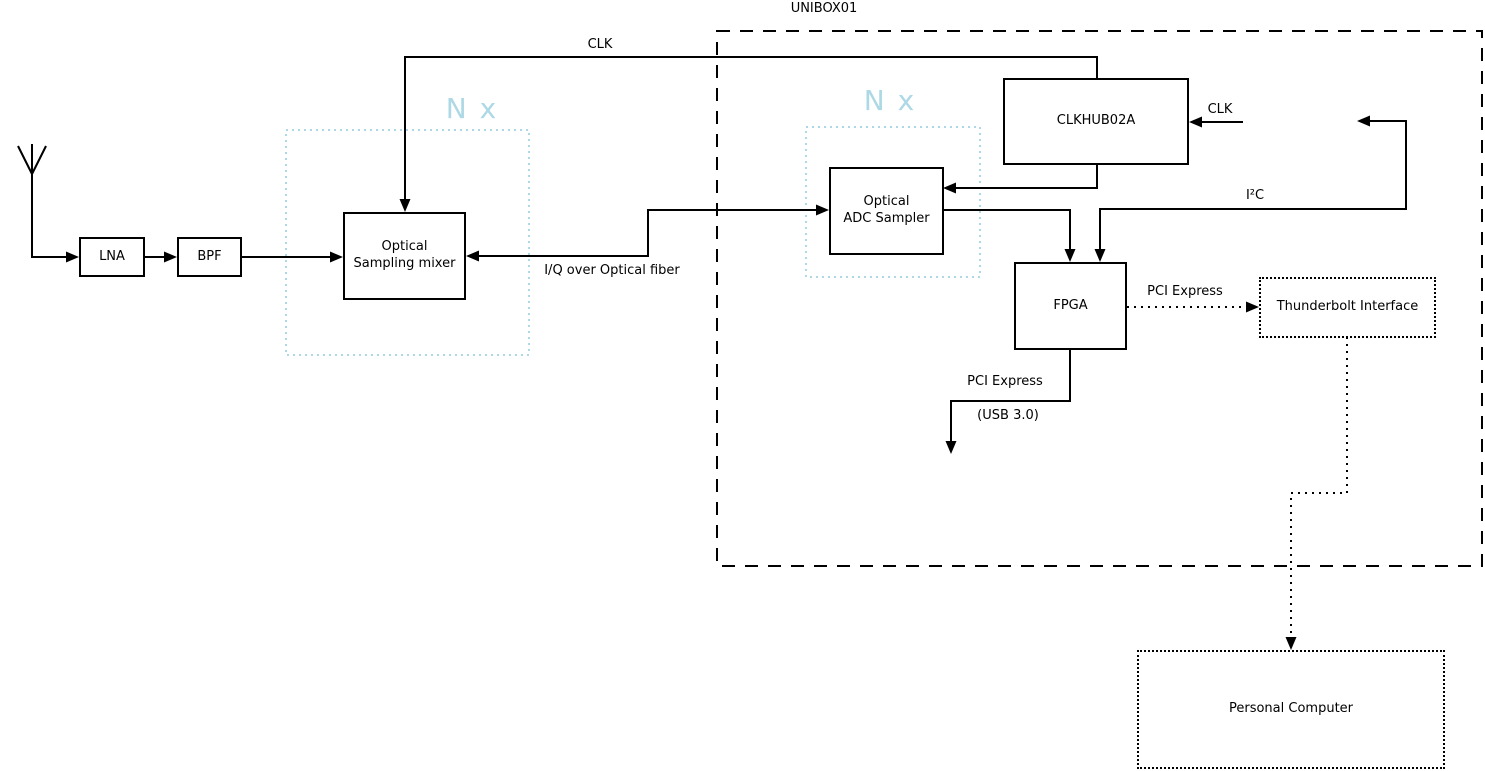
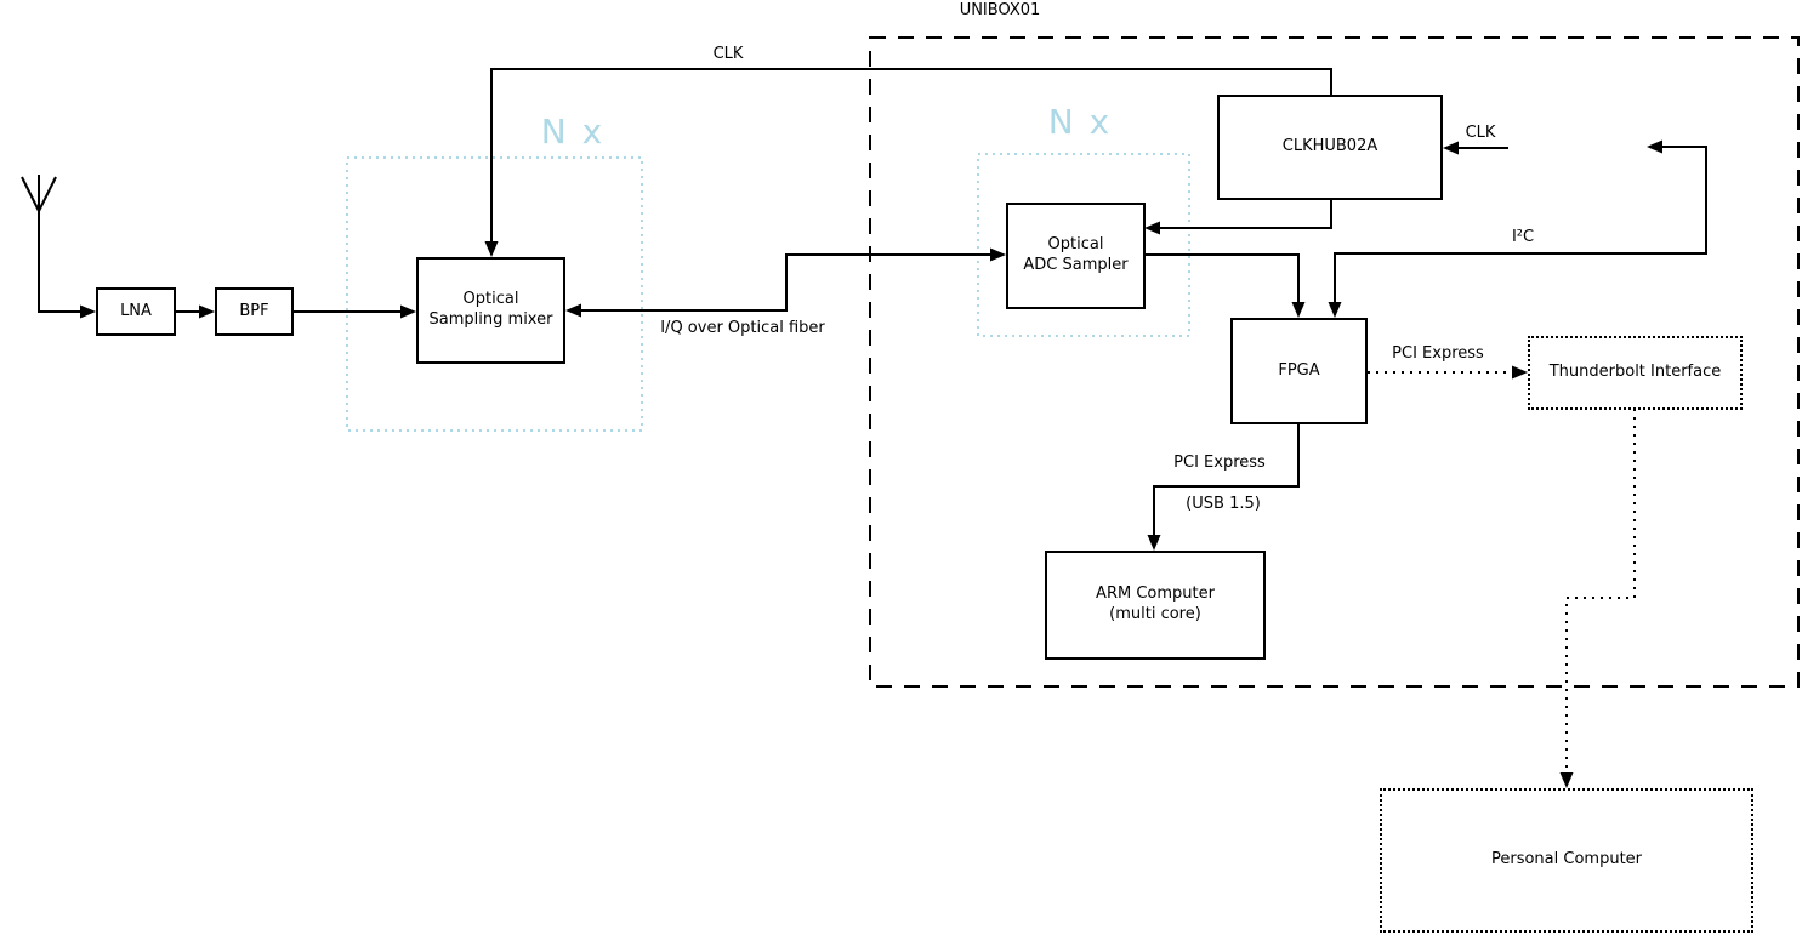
  UNIBOX01
  N x
  N x
  LNA
  BPF
  Optical
  Sampling mixer
  Optical
  ADC Sampler
  CLKHUB02A
  FPGA
+ ARM Computer
+ (multi core)
  Thunderbolt Interface
  Personal Computer
  CLK
  CLK
  I²C
  I/Q over Optical fiber
  PCI Express
  PCI Express
- (USB 3.0)
+ (USB 1.5)
